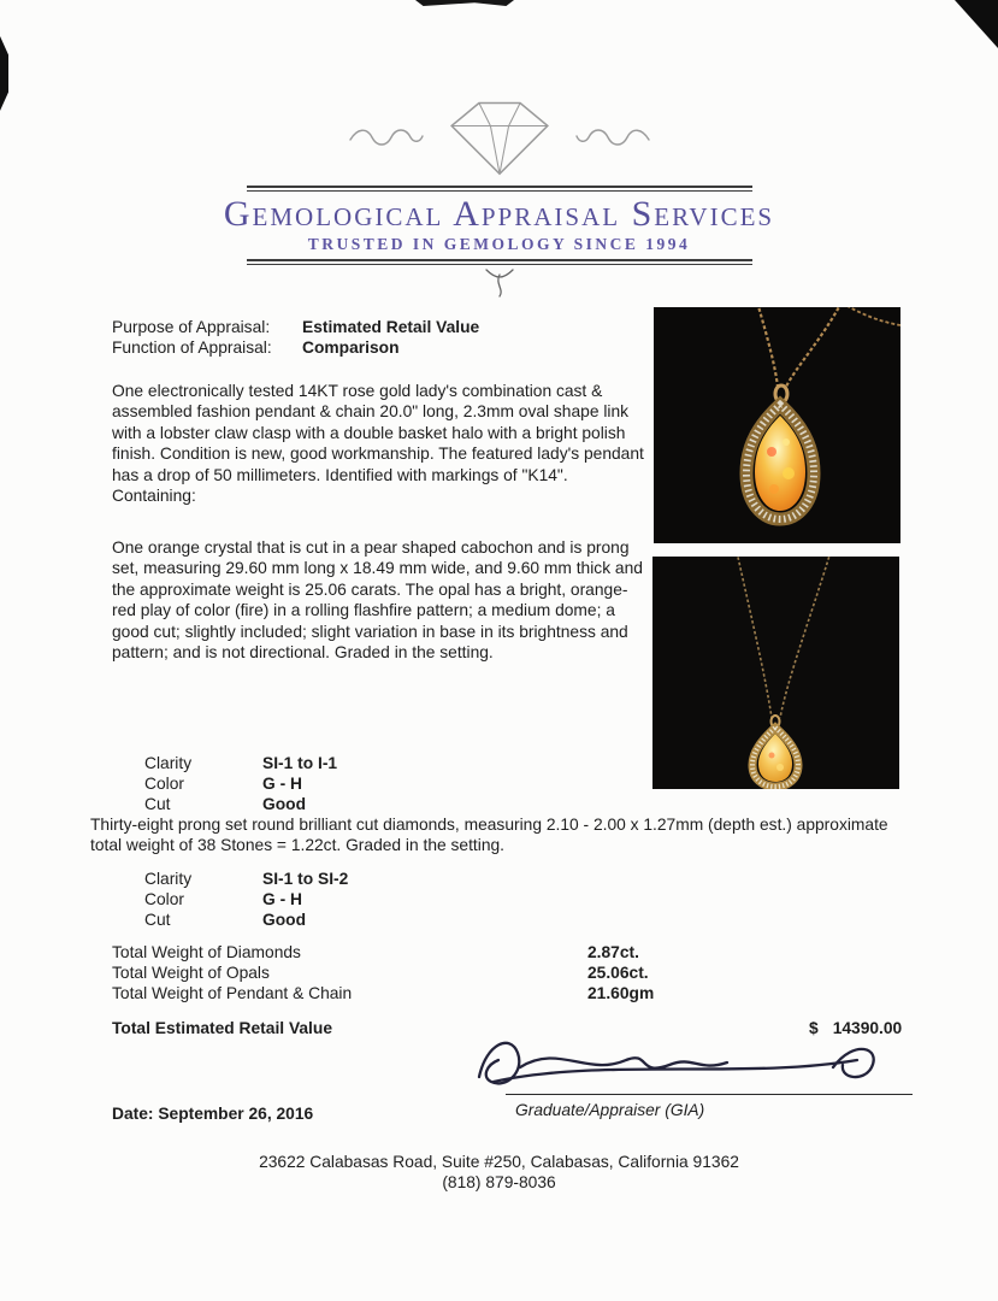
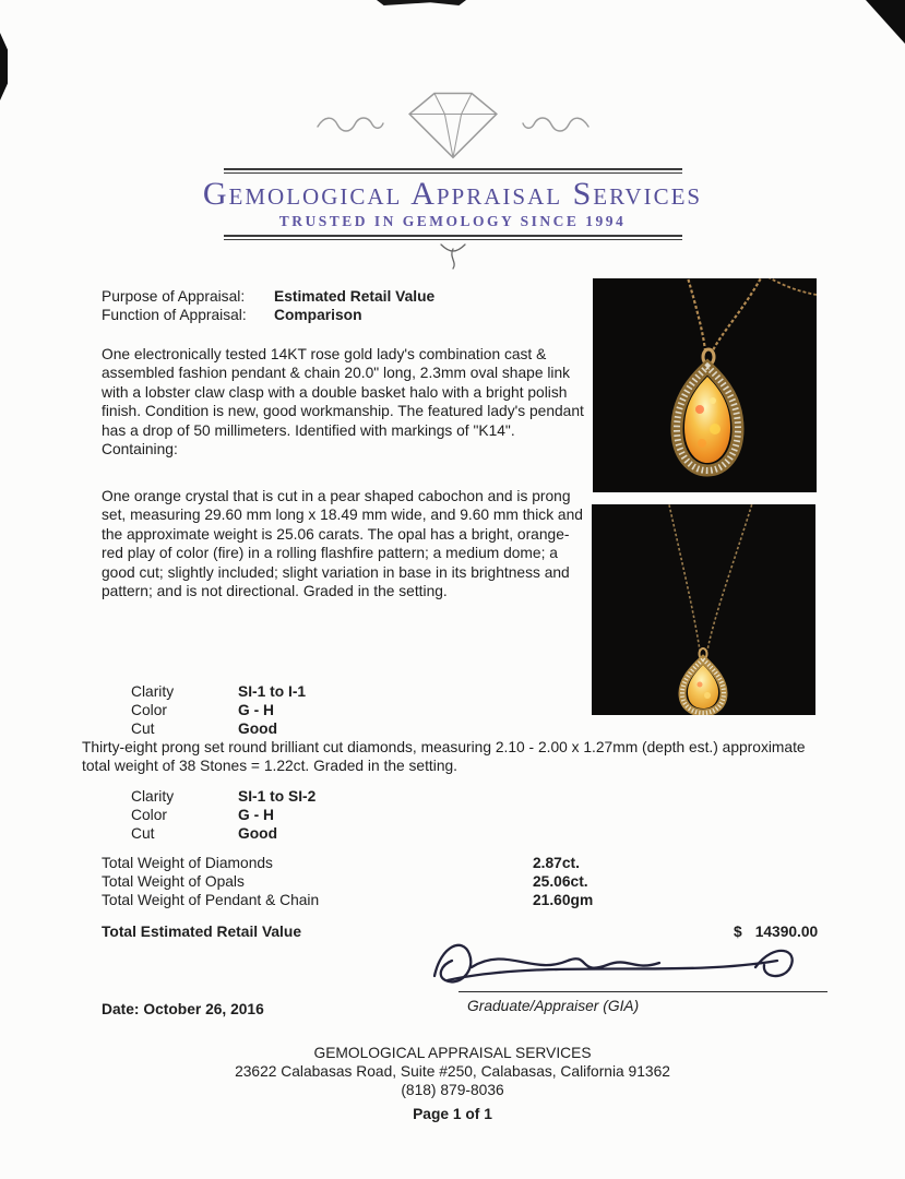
  Gemological Appraisal Services
  TRUSTED IN GEMOLOGY SINCE 1994
  Purpose of Appraisal: Estimated Retail Value
  Function of Appraisal: Comparison
  One electronically tested 14KT rose gold lady's combination cast & assembled fashion pendant & chain 20.0" long, 2.3mm oval shape link with a lobster claw clasp with a double basket halo with a bright polish finish. Condition is new, good workmanship. The featured lady's pendant has a drop of 50 millimeters. Identified with markings of "K14". Containing:
  One orange crystal that is cut in a pear shaped cabochon and is prong set, measuring 29.60 mm long x 18.49 mm wide, and 9.60 mm thick and the approximate weight is 25.06 carats. The opal has a bright, orange-red play of color (fire) in a rolling flashfire pattern; a medium dome; a good cut; slightly included; slight variation in base in its brightness and pattern; and is not directional. Graded in the setting.
  Clarity SI-1 to I-1
  Color G - H
  Cut Good
  Thirty-eight prong set round brilliant cut diamonds, measuring 2.10 - 2.00 x 1.27mm (depth est.) approximate total weight of 38 Stones = 1.22ct. Graded in the setting.
  Clarity SI-1 to SI-2
  Color G - H
  Cut Good
  Total Weight of Diamonds
  2.87ct.
  Total Weight of Opals
  25.06ct.
  Total Weight of Pendant & Chain
  21.60gm
  Total Estimated Retail Value
  $ 14390.00
- Date: September 26, 2016
+ Date: October 26, 2016
  Graduate/Appraiser (GIA)
+ GEMOLOGICAL APPRAISAL SERVICES
  23622 Calabasas Road, Suite #250, Calabasas, California 91362
  (818) 879-8036
+ Page 1 of 1
